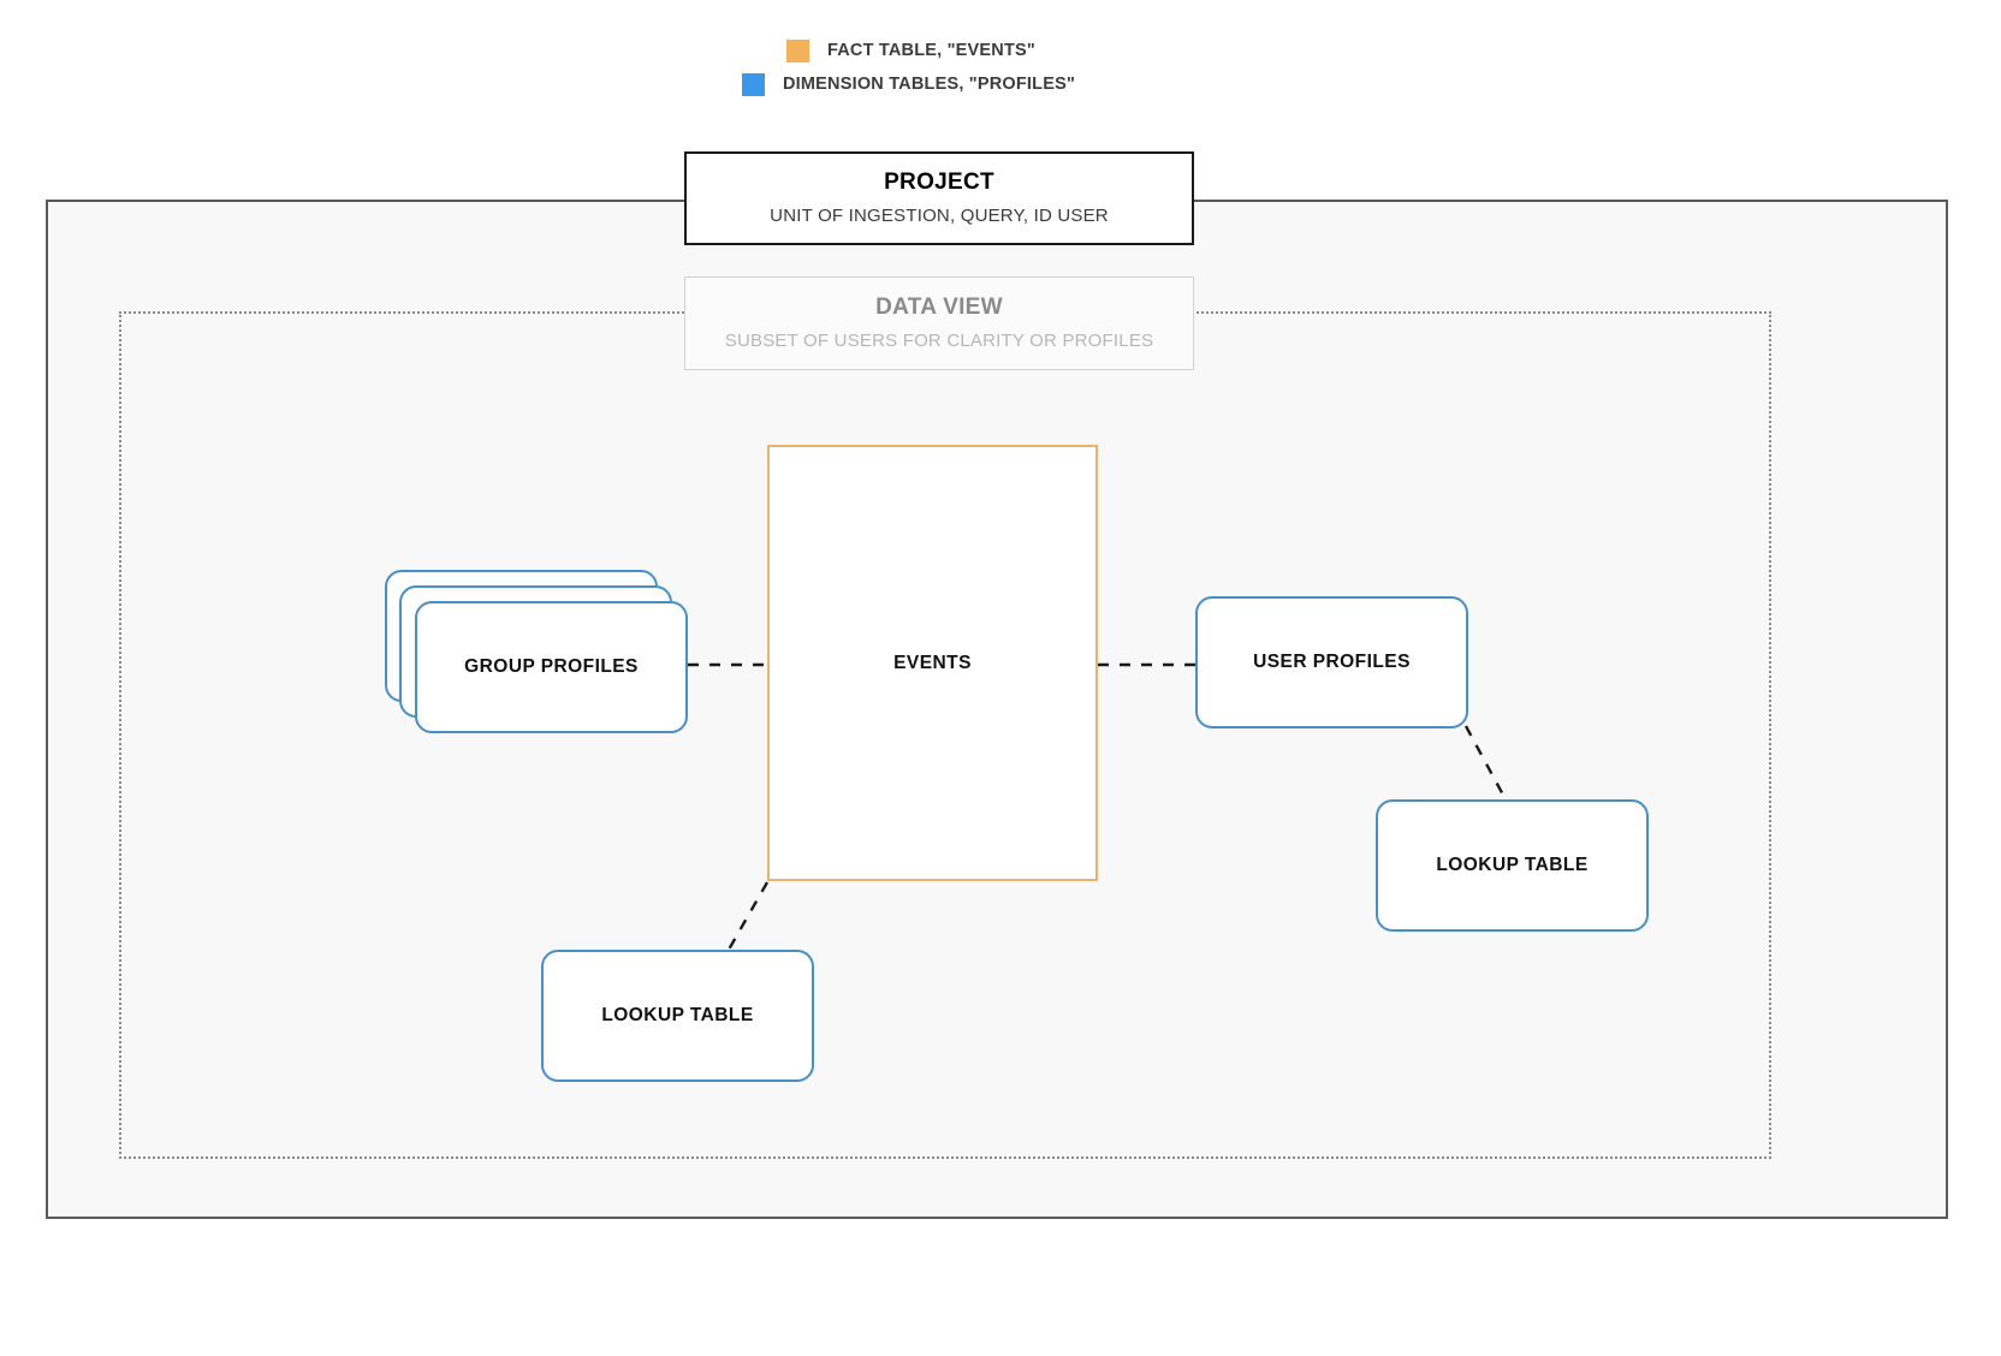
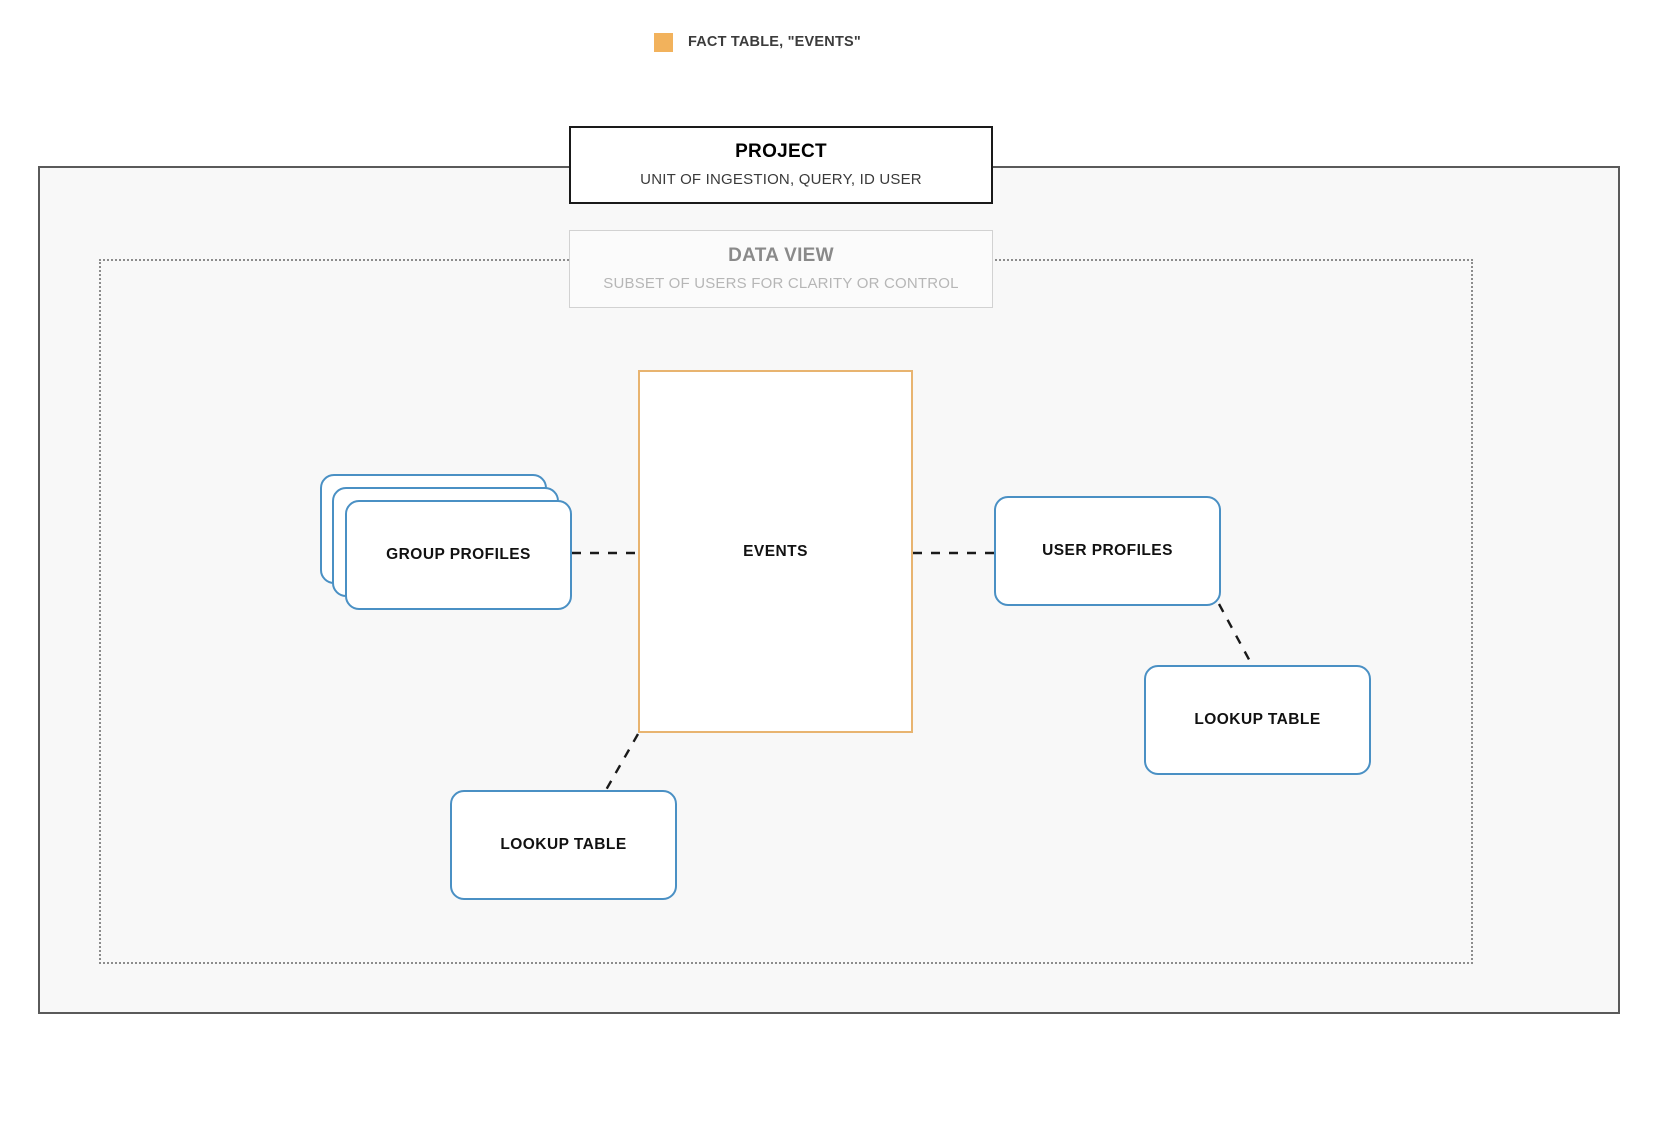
  FACT TABLE, "EVENTS"
- DIMENSION TABLES, "PROFILES"
  EVENTS
  GROUP PROFILES
  USER PROFILES
  LOOKUP TABLE
  LOOKUP TABLE
  PROJECT
  UNIT OF INGESTION, QUERY, ID USER
  DATA VIEW
- SUBSET OF USERS FOR CLARITY OR PROFILES
+ SUBSET OF USERS FOR CLARITY OR CONTROL
